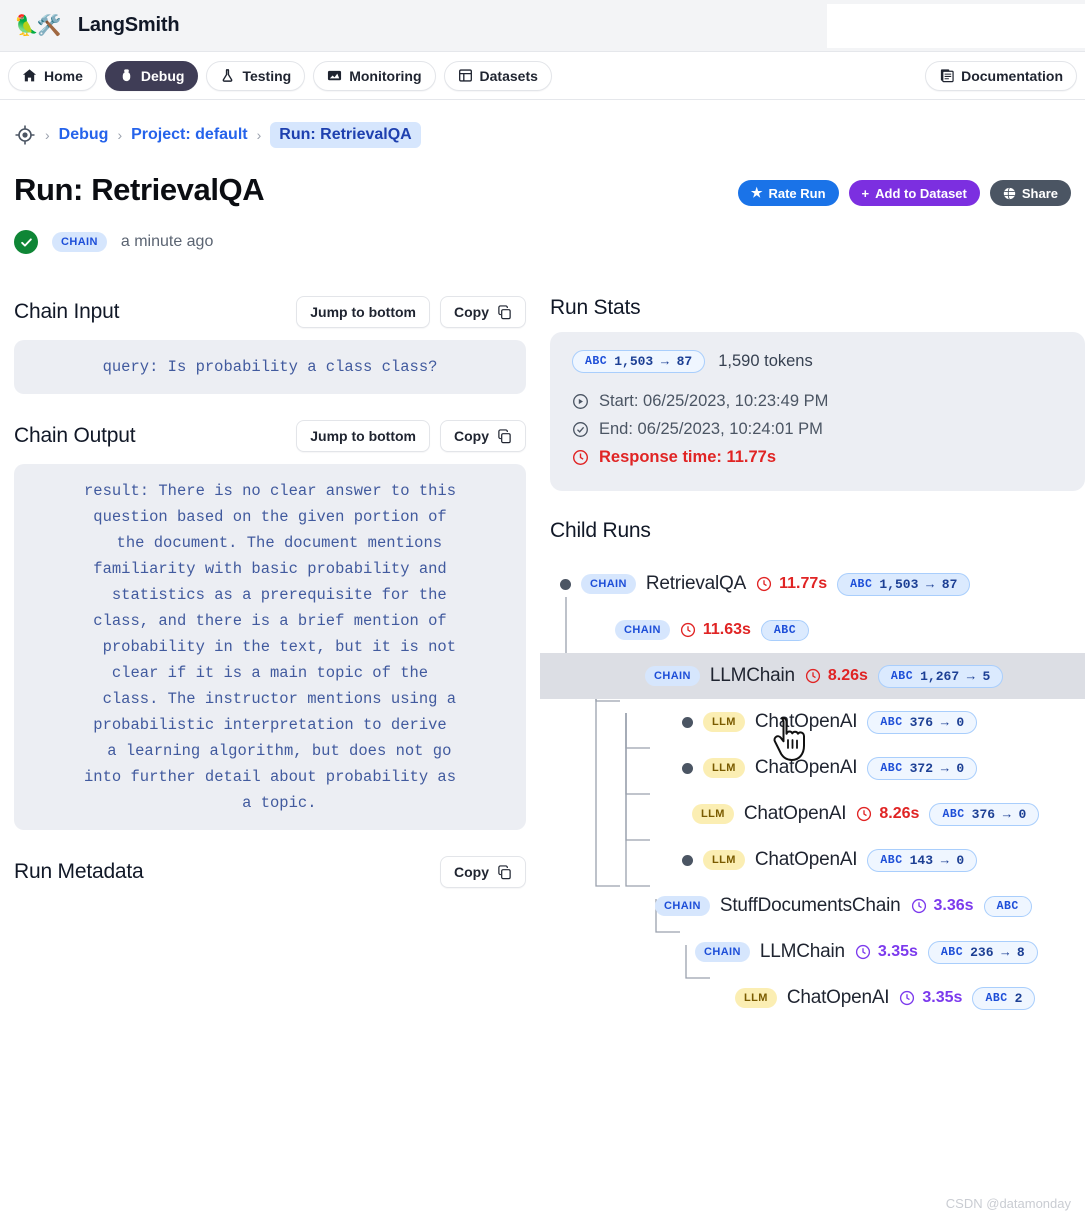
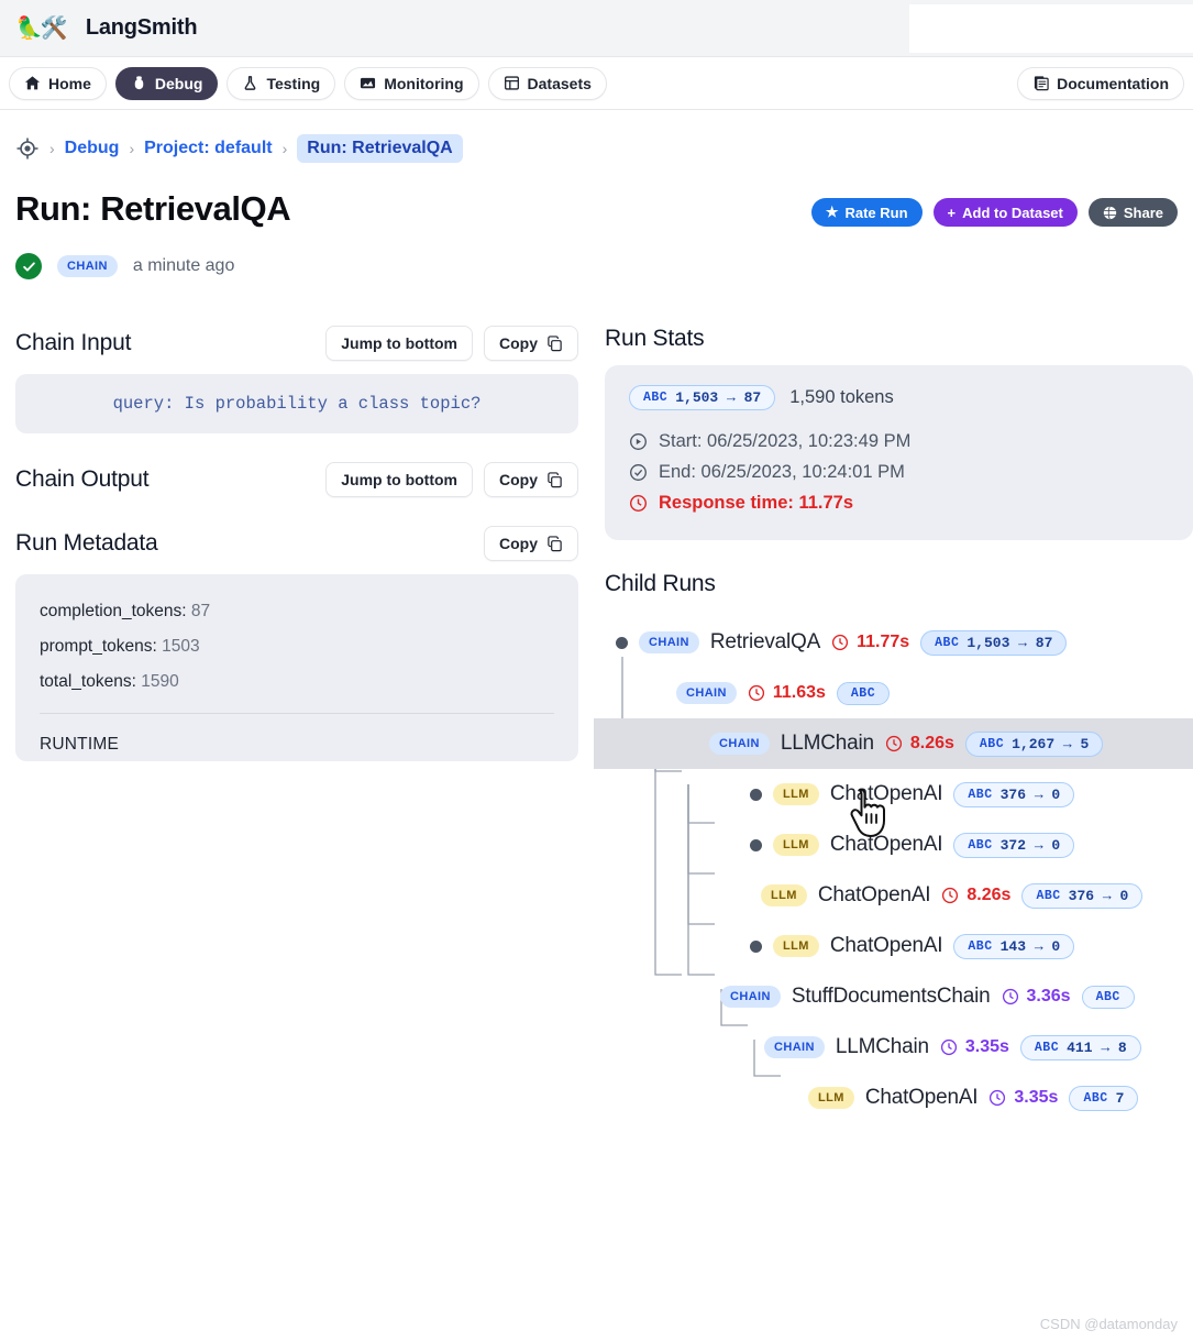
  🦜🛠️
  LangSmith
  Home
  Debug
  Testing
  Monitoring
  Datasets
  Documentation
  ›
  Debug
  ›
  Project: default
  ›
  Run: RetrievalQA
  Run: RetrievalQA
  ★
  Rate Run
  +
  Add to Dataset
  Share
  CHAIN
  a minute ago
  Chain Input
  Jump to bottom
  Copy
- query: Is probability a class class?
+ query: Is probability a class topic?
  Chain Output
  Jump to bottom
  Copy
- result: There is no clear answer to this
- question based on the given portion of
- the document. The document mentions
- familiarity with basic probability and
- statistics as a prerequisite for the
- class, and there is a brief mention of
- probability in the text, but it is not
- clear if it is a main topic of the
- class. The instructor mentions using a
- probabilistic interpretation to derive
- a learning algorithm, but does not go
- into further detail about probability as
- a topic.
  Run Metadata
  Copy
+ completion_tokens: 87
+ prompt_tokens: 1503
+ total_tokens: 1590
+ RUNTIME
  Run Stats
  ABC
  1,503 → 87
  1,590 tokens
  Start: 06/25/2023, 10:23:49 PM
  End: 06/25/2023, 10:24:01 PM
  Response time: 11.77s
  Child Runs
  CHAIN
  RetrievalQA
  11.77s
  ABC
  1,503 → 87
  CHAIN
  11.63s
  ABC
  CHAIN
  LLMChain
  8.26s
  ABC
  1,267 → 5
  LLM
  ChtOpenAI
  ABC
  376 → 0
  LLM
  ChatOpenAI
  ABC
  372 → 0
  LLM
  ChatOpenAI
  8.26s
  ABC
  376 → 0
  LLM
  ChatOpenAI
  ABC
  143 → 0
  CHAIN
  StuffDocumentsChain
  3.36s
  ABC
  CHAIN
  LLMChain
  3.35s
  ABC
- 236 → 8
+ 411 → 8
  LLM
  ChatOpenAI
  3.35s
  ABC
- 2
+ 7
  CSDN @datamonday
